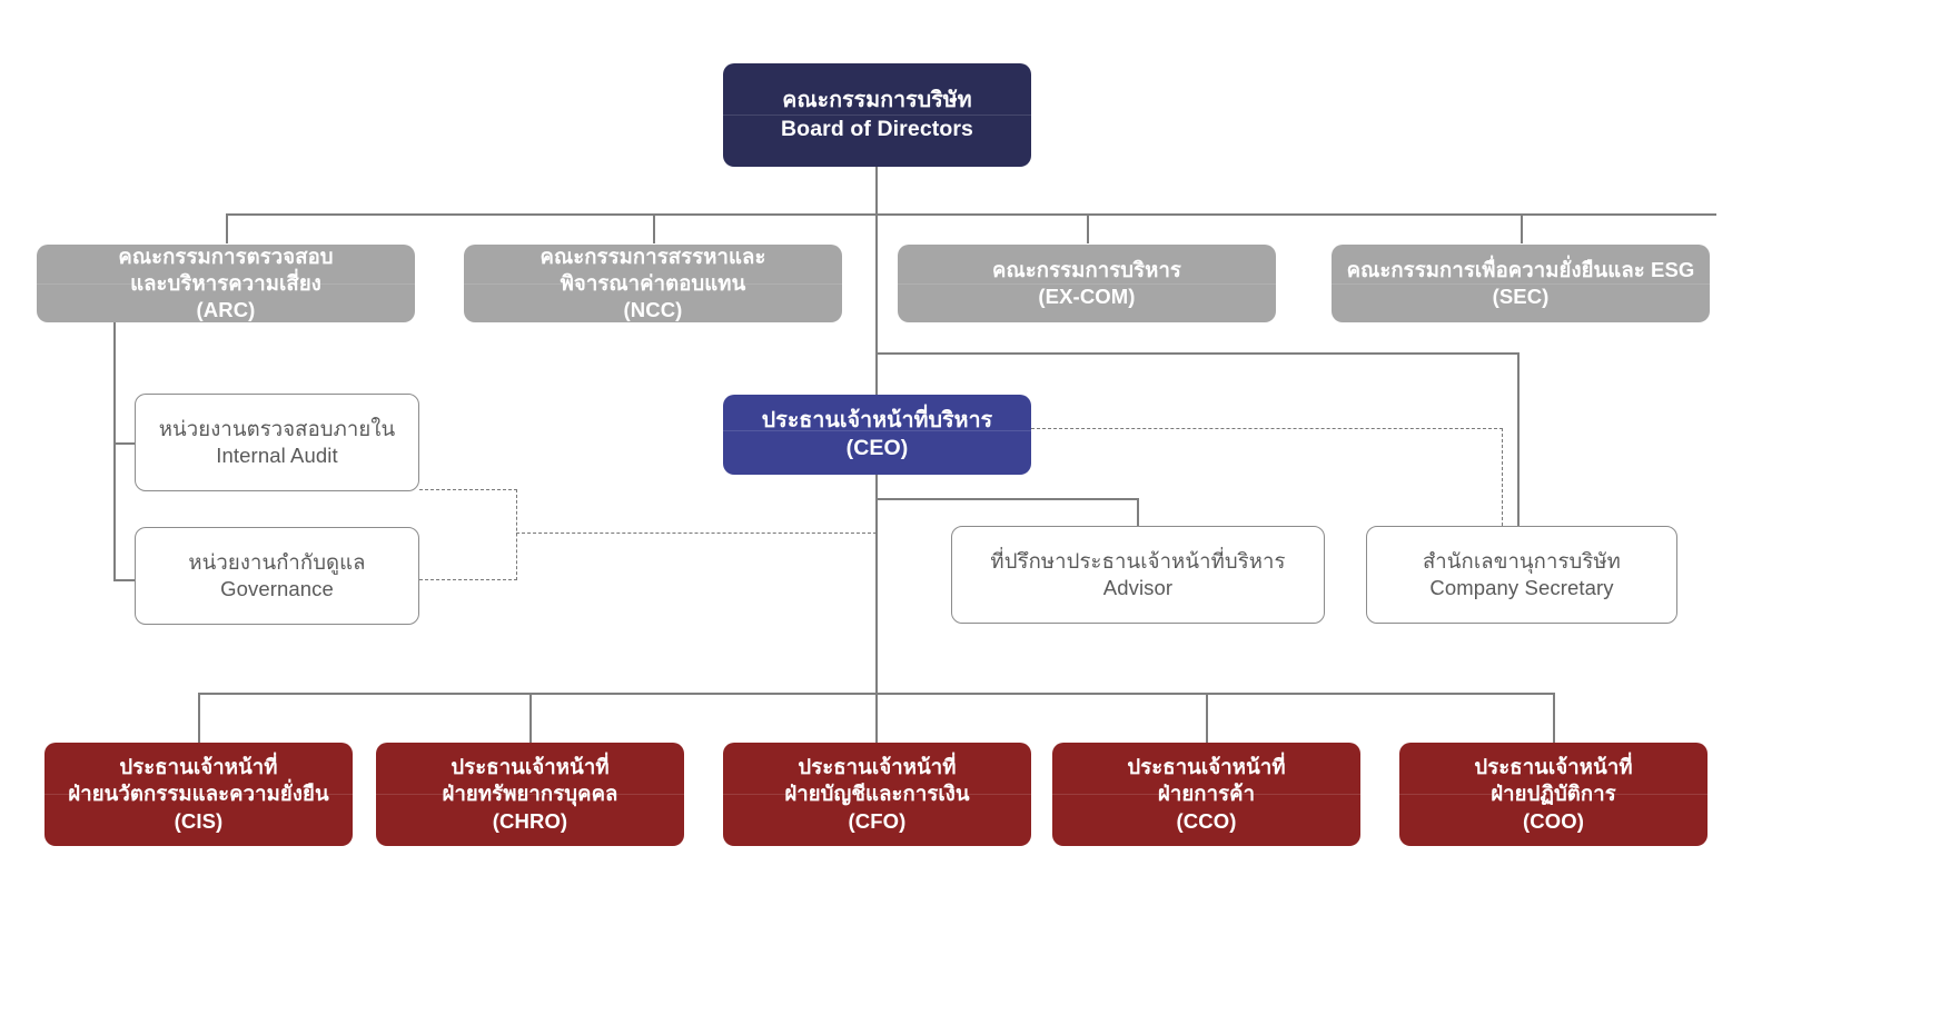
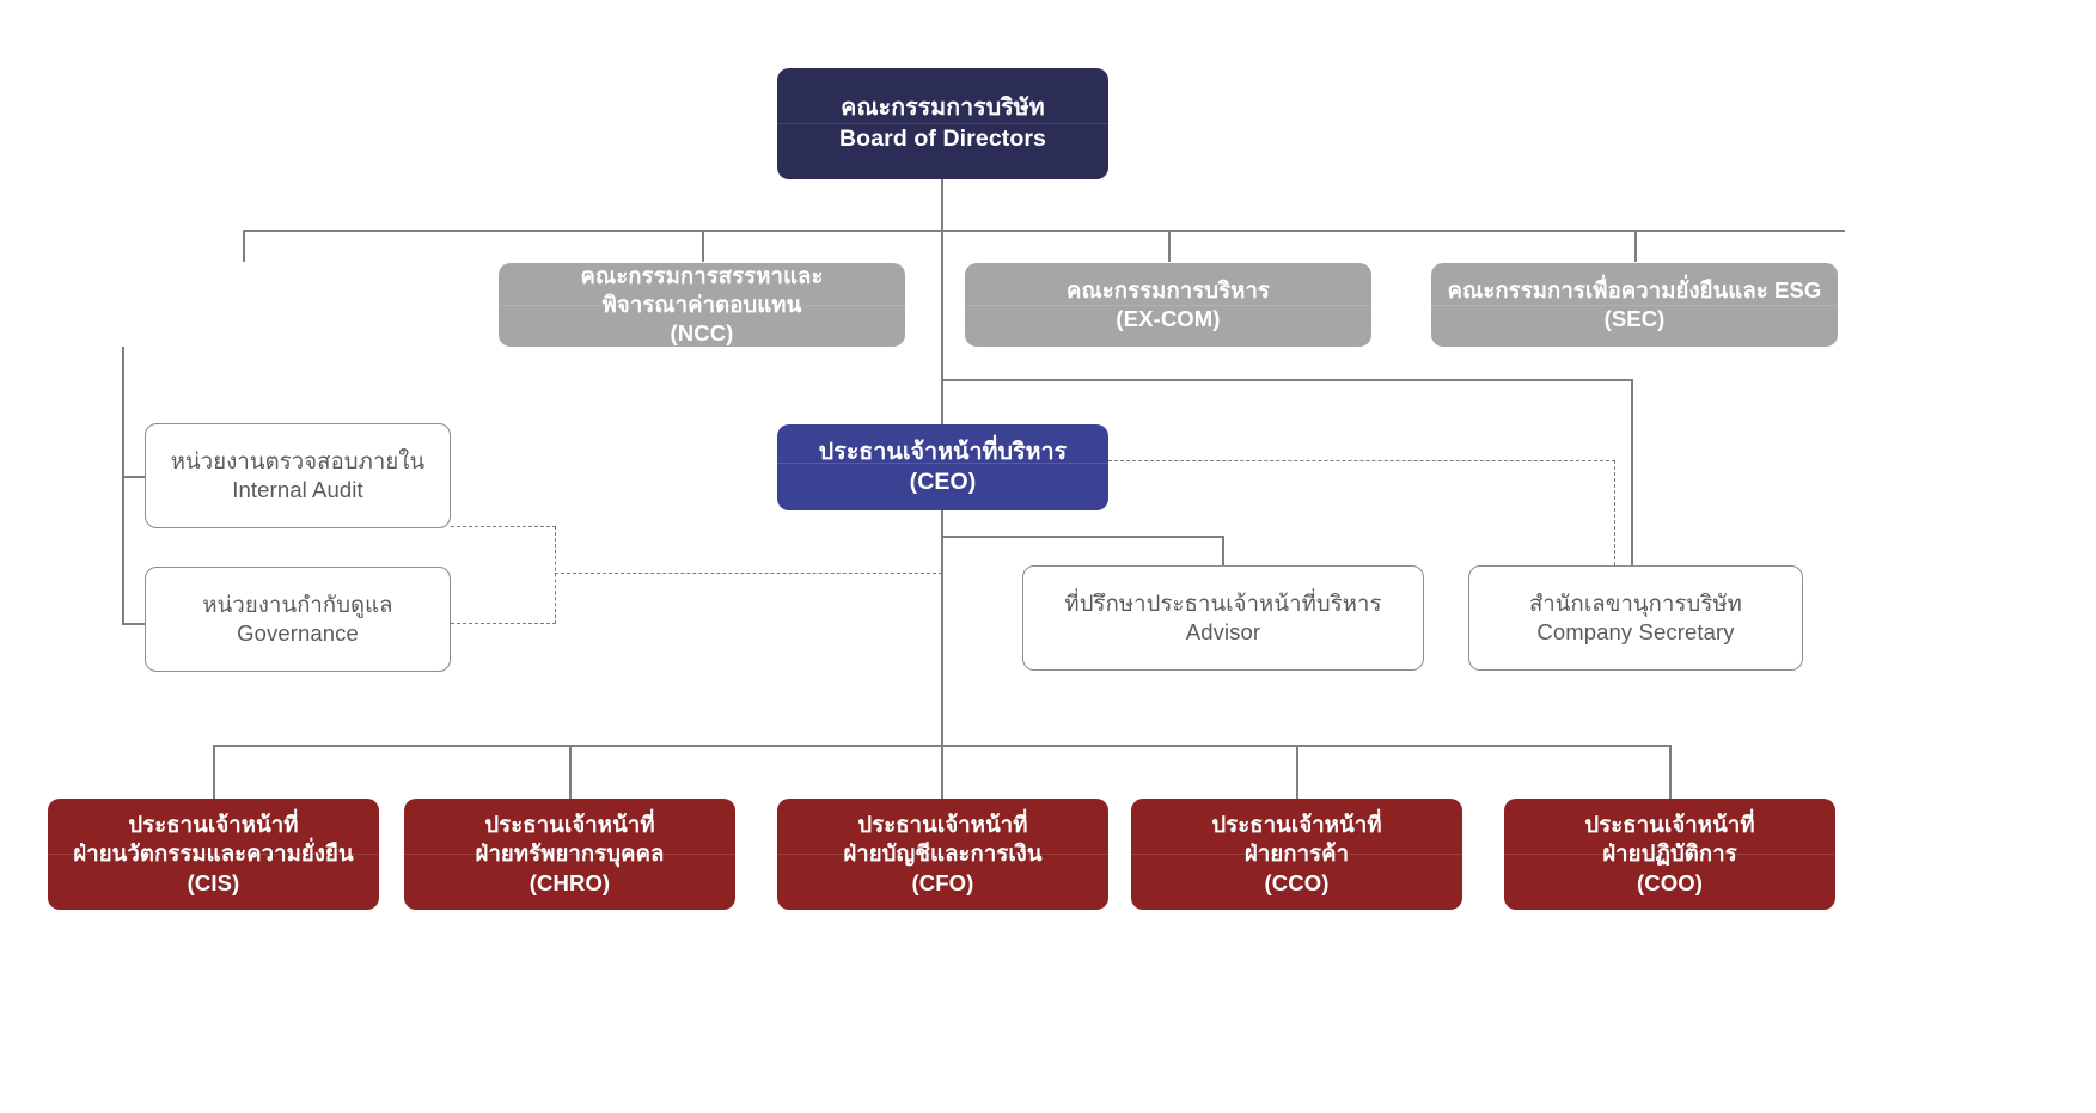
  คณะกรรมการบริษัท
  Board of Directors
- คณะกรรมการตรวจสอบ
- และบริหารความเสี่ยง
- (ARC)
  คณะกรรมการสรรหาและ
  พิจารณาค่าตอบแทน
  (NCC)
  คณะกรรมการบริหาร
  (EX-COM)
  คณะกรรมการเพื่อความยั่งยืนและ ESG
  (SEC)
  ประธานเจ้าหน้าที่บริหาร
  (CEO)
  หน่วยงานตรวจสอบภายใน
  Internal Audit
  หน่วยงานกำกับดูแล
  Governance
  ที่ปรึกษาประธานเจ้าหน้าที่บริหาร
  Advisor
  สำนักเลขานุการบริษัท
  Company Secretary
  ประธานเจ้าหน้าที่
  ฝ่ายนวัตกรรมและความยั่งยืน
  (CIS)
  ประธานเจ้าหน้าที่
  ฝ่ายทรัพยากรบุคคล
  (CHRO)
  ประธานเจ้าหน้าที่
  ฝ่ายบัญชีและการเงิน
  (CFO)
  ประธานเจ้าหน้าที่
  ฝ่ายการค้า
  (CCO)
  ประธานเจ้าหน้าที่
  ฝ่ายปฏิบัติการ
  (COO)
